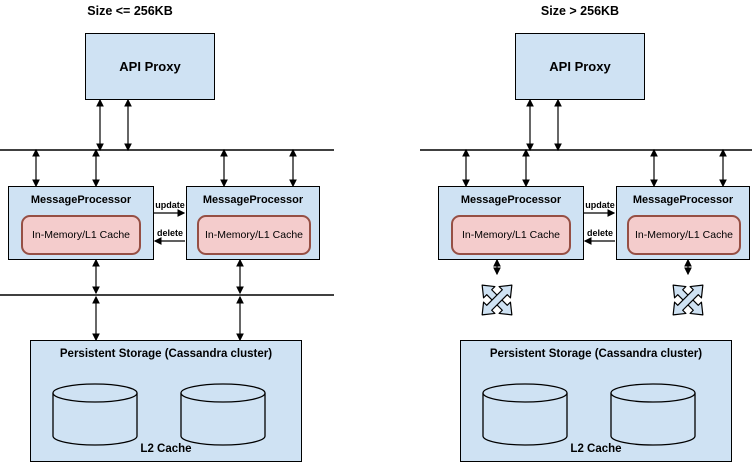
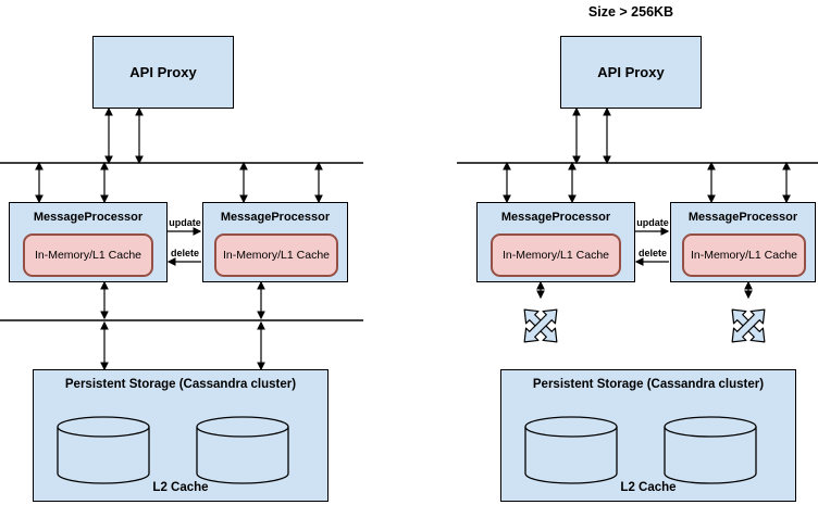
- Size <= 256KB
  API Proxy
  MessageProcessor
  In-Memory/L1 Cache
  MessageProcessor
  In-Memory/L1 Cache
  update
  delete
  Persistent Storage (Cassandra cluster)
  L2 Cache
  Size > 256KB
  API Proxy
  MessageProcessor
  In-Memory/L1 Cache
  MessageProcessor
  In-Memory/L1 Cache
  update
  delete
  Persistent Storage (Cassandra cluster)
  L2 Cache
